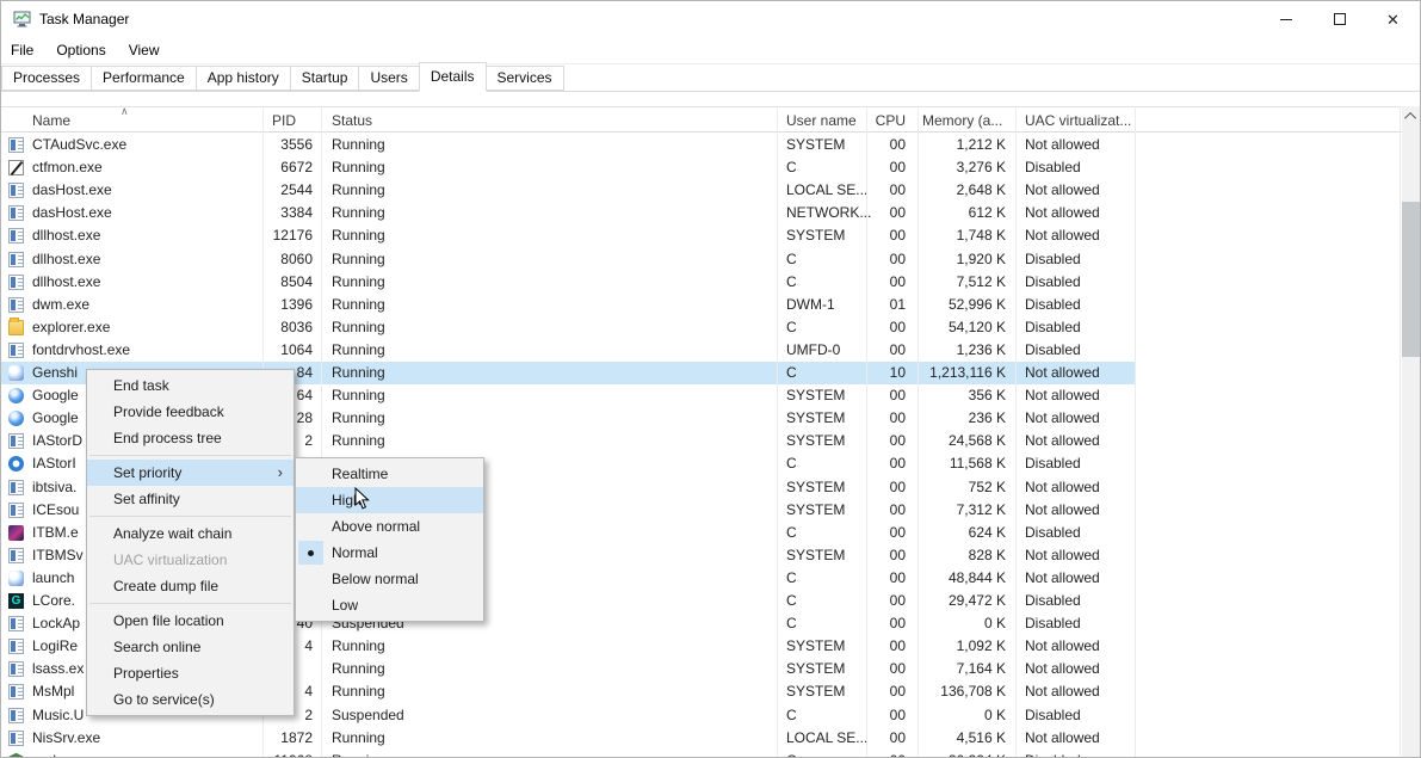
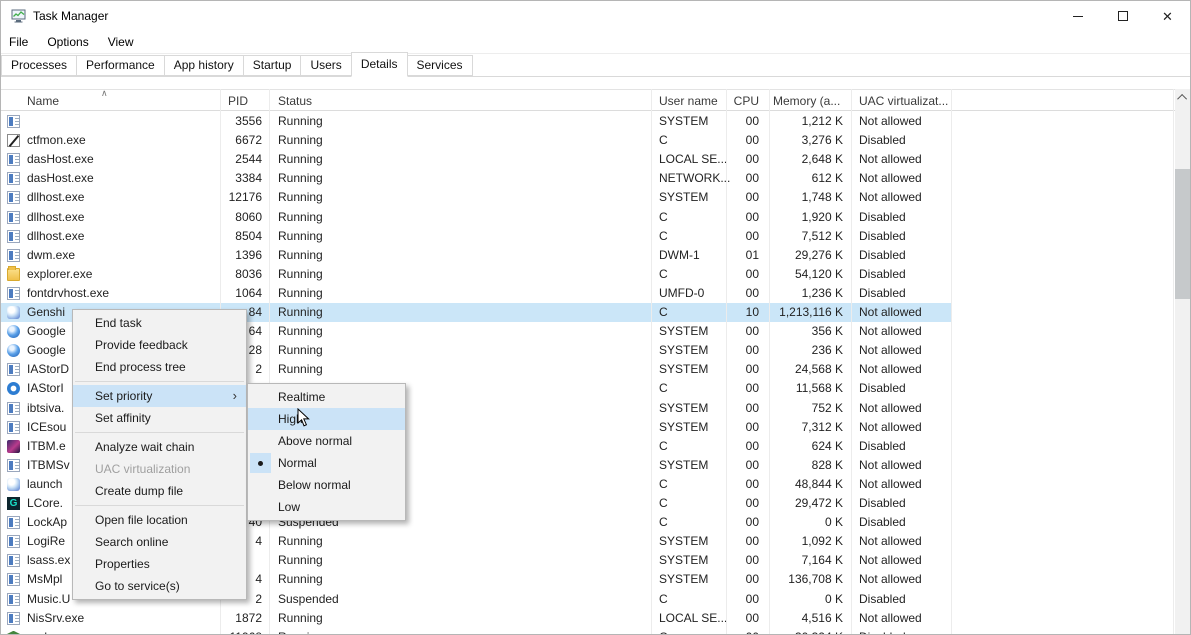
  Task Manager
  ✕
  File
  Options
  View
  Processes
  Performance
  App history
  Startup
  Users
  Details
  Services
  Name
  PID
  Status
  User name
  CPU
  Memory (a...
  UAC virtualizat...
  ∧
- CTAudSvc.exe
  3556
  Running
  SYSTEM
  00
  1,212 K
  Not allowed
  ctfmon.exe
  6672
  Running
  C
  00
  3,276 K
  Disabled
  dasHost.exe
  2544
  Running
  LOCAL SE..
  00
  2,648 K
  Not allowed
  dasHost.exe
  3384
  Running
  NETWORK..
  00
  612 K
  Not allowed
  dllhost.exe
  12176
  Running
  SYSTEM
  00
  1,748 K
  Not allowed
  dllhost.exe
  8060
  Running
  C
  00
  1,920 K
  Disabled
  dllhost.exe
  8504
  Running
  C
  00
  7,512 K
  Disabled
  dwm.exe
  1396
  Running
  DWM-1
  01
- 52,996 K
+ 29,276 K
  Disabled
  explorer.exe
  8036
  Running
  C
  00
  54,120 K
  Disabled
  fontdrvhost.exe
  1064
  Running
  UMFD-0
  00
  1,236 K
  Disabled
  Genshi
  84
  Running
  C
  10
  1,213,116 K
  Not allowed
  Google
  64
  Running
  SYSTEM
  00
  356 K
  Not allowed
  Google
  28
  Running
  SYSTEM
  00
  236 K
  Not allowed
  IAStorD
  2
  Running
  SYSTEM
  00
  24,568 K
  Not allowed
  IAStorI
  C
  00
  11,568 K
  Disabled
  ibtsiva.
  SYSTEM
  00
  752 K
  Not allowed
  ICEsou
  SYSTEM
  00
  7,312 K
  Not allowed
  ITBM.e
  C
  00
  624 K
  Disabled
  ITBMSv
  SYSTEM
  00
  828 K
  Not allowed
  launch
  C
  00
  48,844 K
  Not allowed
  G
  LCore.
  C
  00
  29,472 K
  Disabled
  LockAp
  40
  Suspended
  C
  00
  0 K
  Disabled
  LogiRe
  4
  Running
  SYSTEM
  00
  1,092 K
  Not allowed
  lsass.ex
  Running
  SYSTEM
  00
  7,164 K
  Not allowed
  MsMpl
  4
  Running
  SYSTEM
  00
  136,708 K
  Not allowed
  Music.U
  2
  Suspended
  C
  00
  0 K
  Disabled
  NisSrv.exe
  1872
  Running
  LOCAL SE..
  00
  4,516 K
  Not allowed
  End task
  Provide feedback
  End process tree
  Set priority
  ›
  Set affinity
  Analyze wait chain
  UAC virtualization
  Create dump file
  Open file location
  Search online
  Properties
  Go to service(s)
  Realtime
  Hig
  Above normal
  Normal
  Below normal
  Low
